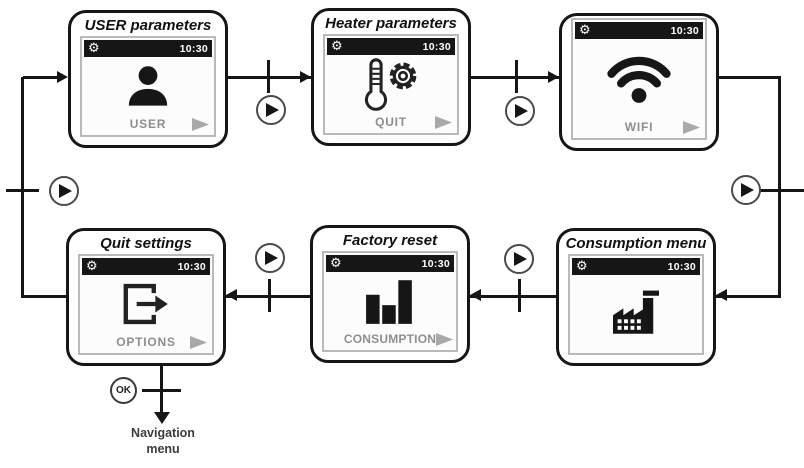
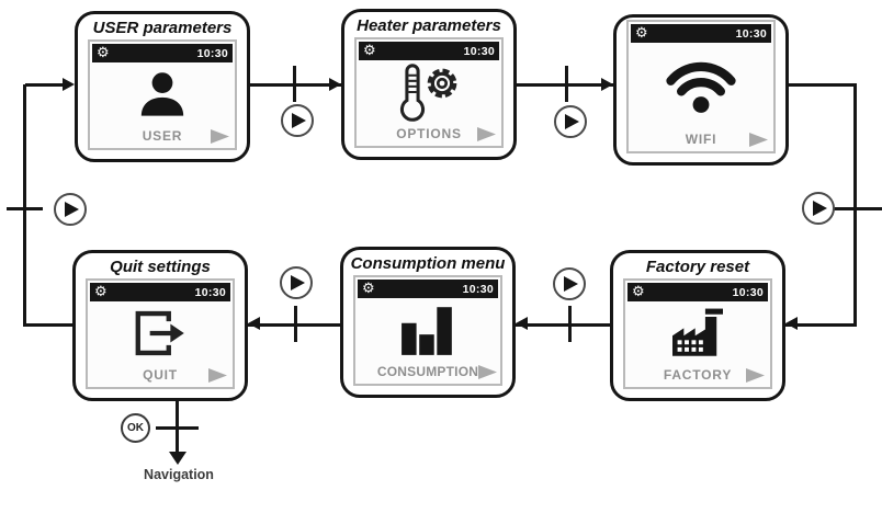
  OK
  Navigation
- menu
  USER parameters
  ⚙
  10:30
  USER
  Heater parameters
  ⚙
  10:30
- QUIT
+ OPTIONS
  ⚙
  10:30
  WIFI
  Quit settings
  ⚙
  10:30
- OPTIONS
+ QUIT
- Factory reset
+ Consumption menu
  ⚙
  10:30
  CONSUMPTION
- Consumption menu
+ Factory reset
  ⚙
  10:30
+ FACTORY
